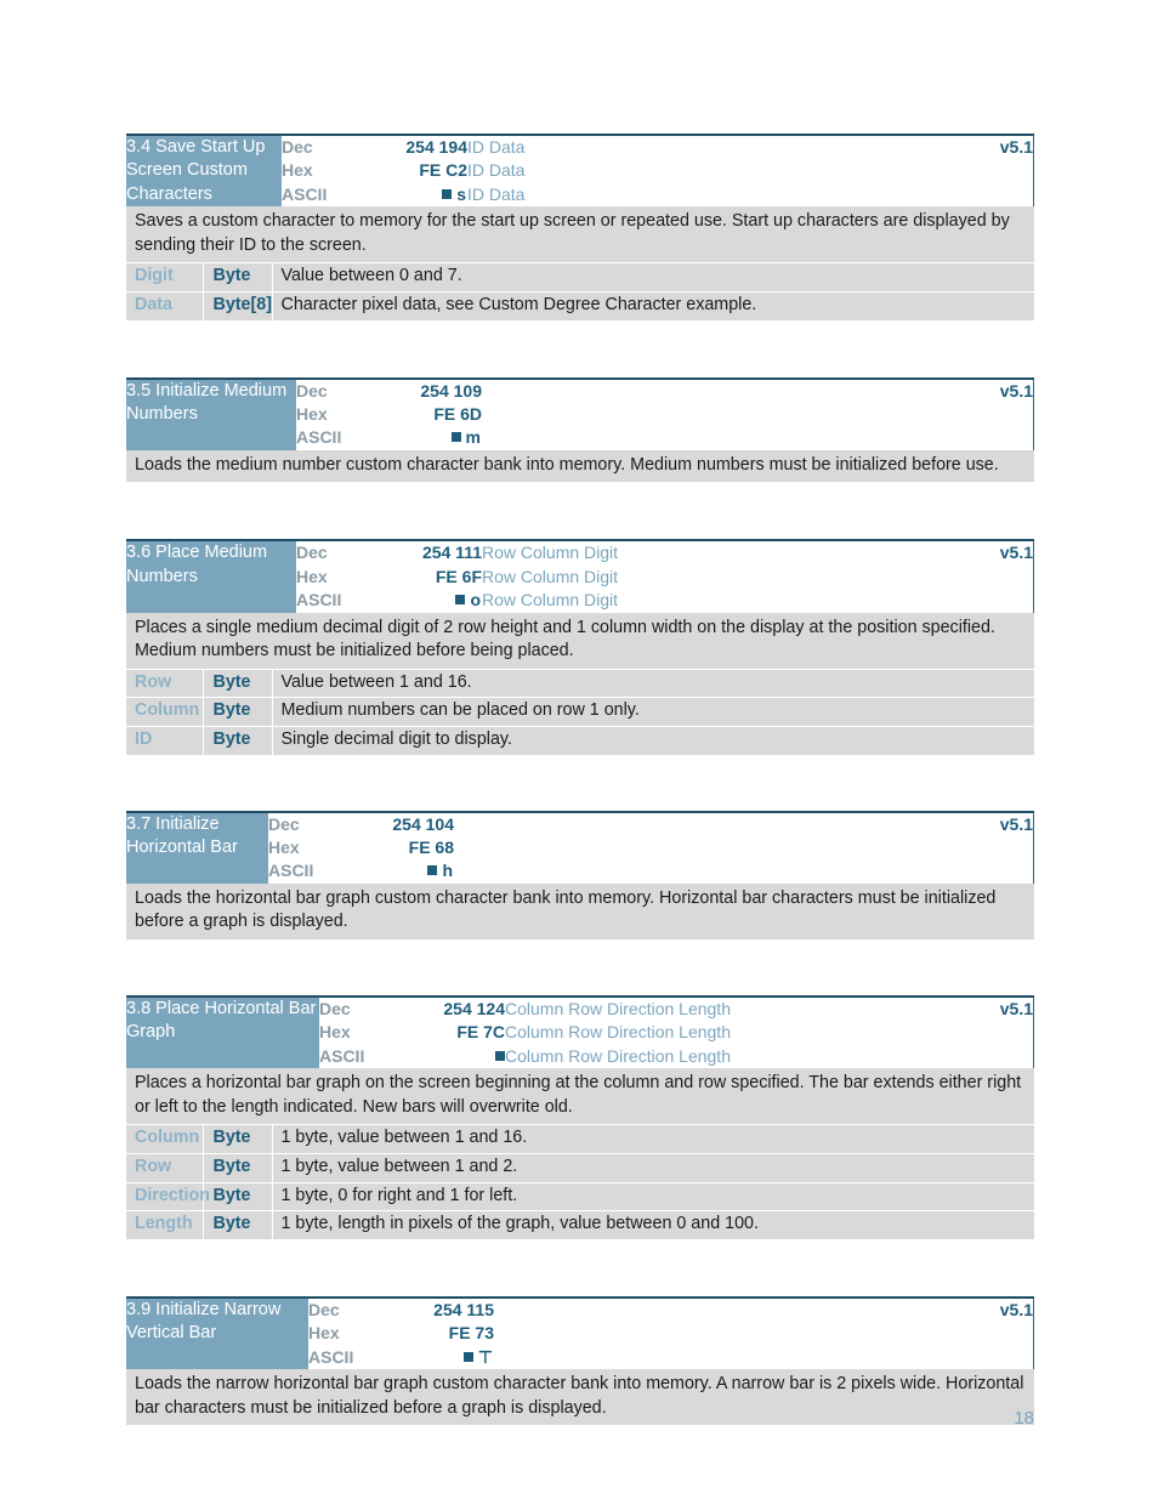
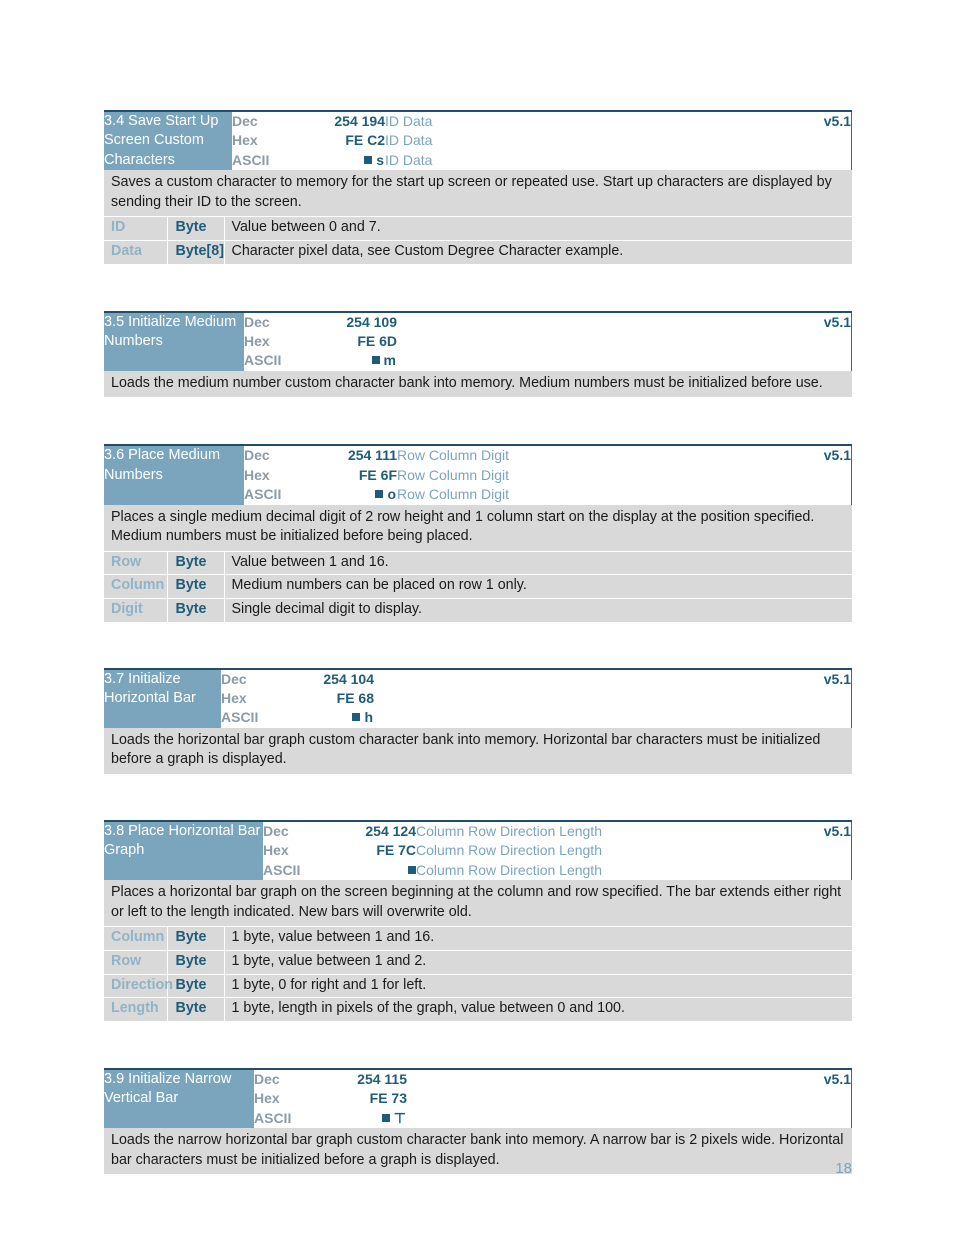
  3.4 Save Start Up Screen Custom Characters
  Dec	254 194	ID Data	v5.1
  Hex	FE C2	ID Data
  ASCII	s	ID Data
  Saves a custom character to memory for the start up screen or repeated use. Start up characters are displayed by sending their ID to the screen.
- Digit	Byte	Value between 0 and 7.
+ ID	Byte	Value between 0 and 7.
  Data	Byte[8]	Character pixel data, see Custom Degree Character example.
  3.5 Initialize Medium Numbers
  Dec	254 109		v5.1
  Hex	FE 6D
  ASCII	m
  Loads the medium number custom character bank into memory. Medium numbers must be initialized before use.
  3.6 Place Medium Numbers
  Dec	254 111	Row Column Digit	v5.1
  Hex	FE 6F	Row Column Digit
  ASCII	o	Row Column Digit
- Places a single medium decimal digit of 2 row height and 1 column width on the display at the position specified. Medium numbers must be initialized before being placed.
+ Places a single medium decimal digit of 2 row height and 1 column start on the display at the position specified. Medium numbers must be initialized before being placed.
  Row	Byte	Value between 1 and 16.
  Column	Byte	Medium numbers can be placed on row 1 only.
- ID	Byte	Single decimal digit to display.
+ Digit	Byte	Single decimal digit to display.
  3.7 Initialize Horizontal Bar
  Dec	254 104		v5.1
  Hex	FE 68
  ASCII	h
  Loads the horizontal bar graph custom character bank into memory. Horizontal bar characters must be initialized before a graph is displayed.
  3.8 Place Horizontal Bar Graph
  Dec	254 124	Column Row Direction Length	v5.1
  Hex	FE 7C	Column Row Direction Length
  ASCII		Column Row Direction Length
  Places a horizontal bar graph on the screen beginning at the column and row specified. The bar extends either right or left to the length indicated. New bars will overwrite old.
  Column	Byte	1 byte, value between 1 and 16.
  Row	Byte	1 byte, value between 1 and 2.
  Direction	Byte	1 byte, 0 for right and 1 for left.
  Length	Byte	1 byte, length in pixels of the graph, value between 0 and 100.
  3.9 Initialize Narrow Vertical Bar
  Dec	254 115		v5.1
  Hex	FE 73
  ASCII	⊤
  Loads the narrow horizontal bar graph custom character bank into memory. A narrow bar is 2 pixels wide. Horizontal bar characters must be initialized before a graph is displayed.
  18
